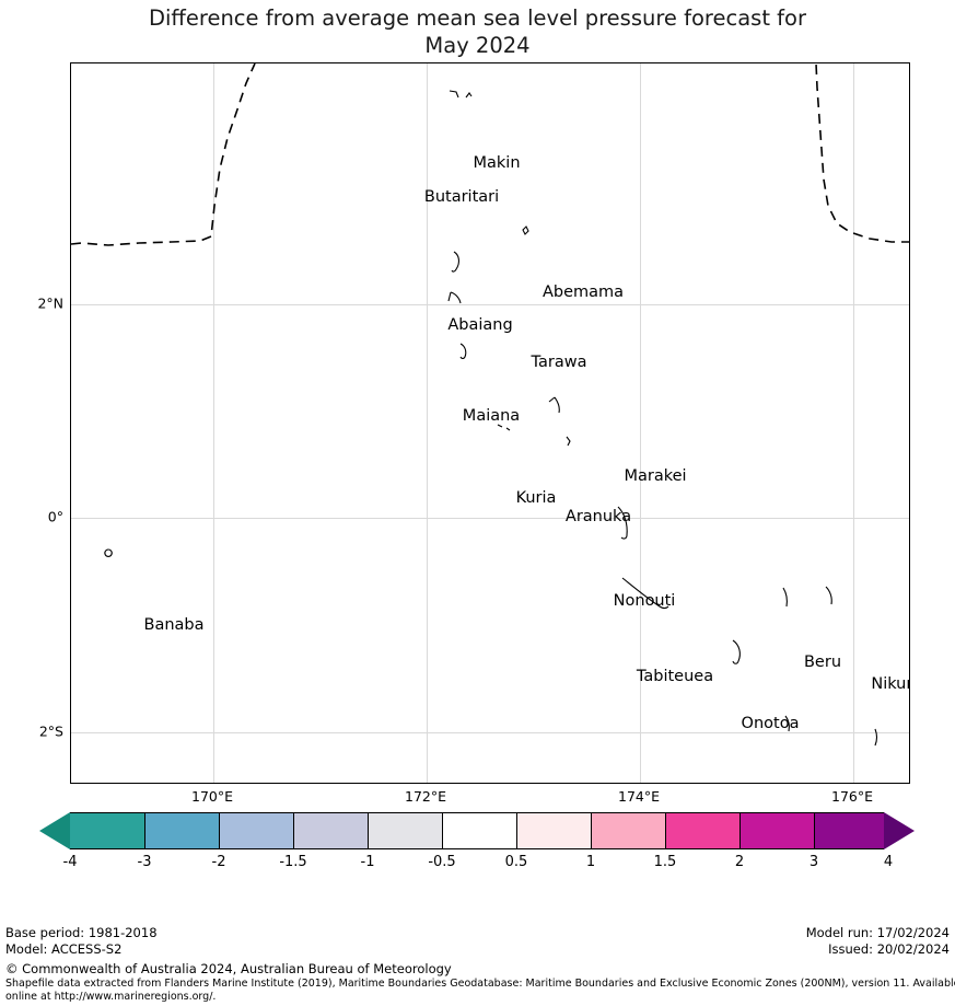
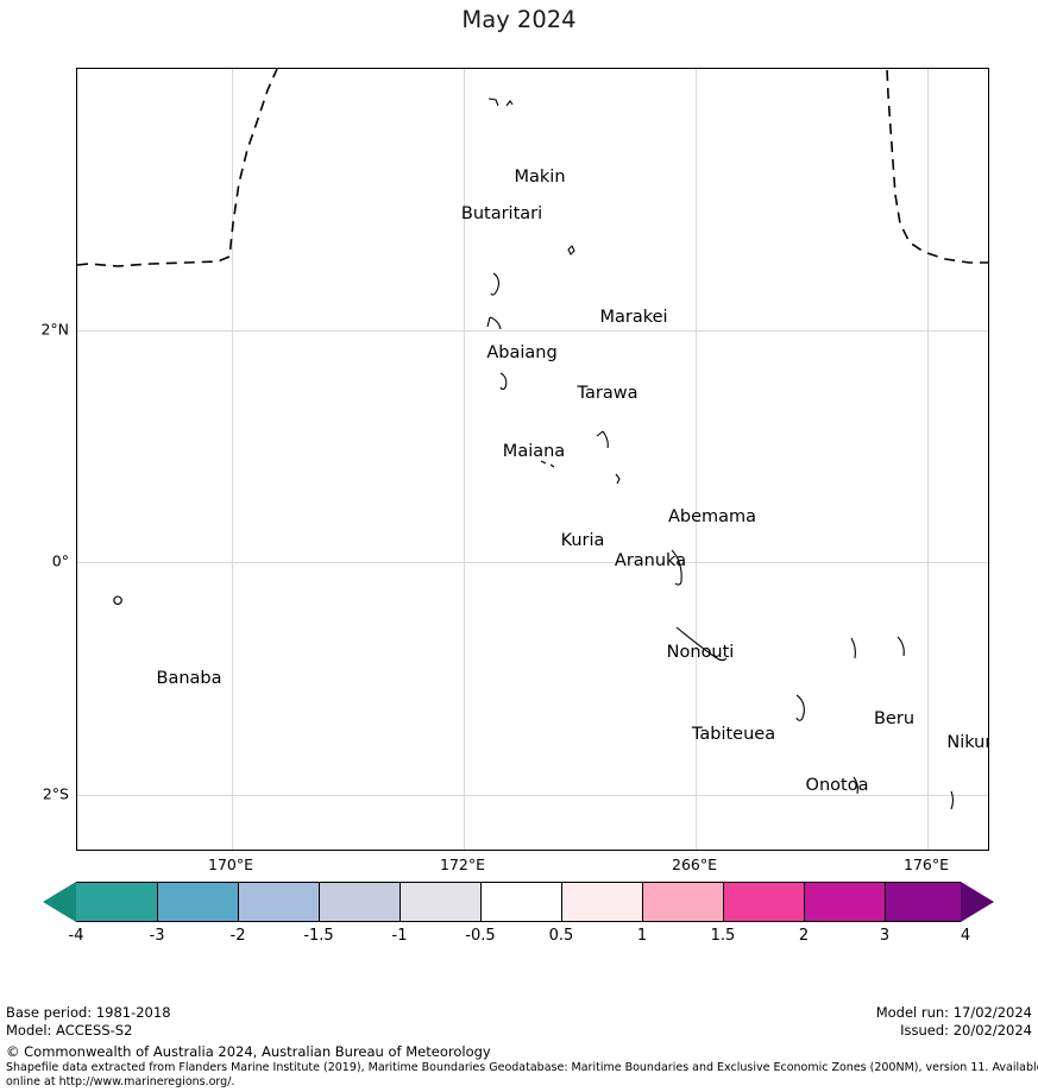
- Difference from average mean sea level pressure forecast for
  May 2024
  Makin
  Butaritari
- Abemama
+ Marakei
  Abaiang
  Tarawa
  Maiana
- Marakei
+ Abemama
  Kuria
  Aranuka
  Nonouti
  Banaba
  Tabiteuea
  Beru
  Onotoa
  170°E
  172°E
- 174°E
+ 266°E
  176°E
  2°N
  0°
  2°S
  -4
  -3
  -2
  -1.5
  -1
  -0.5
  0.5
  1
  1.5
  2
  3
  4
  Base period: 1981-2018
  Model: ACCESS-S2
  Model run: 17/02/2024
  Issued: 20/02/2024
  © Commonwealth of Australia 2024, Australian Bureau of Meteorology
  Shapefile data extracted from Flanders Marine Institute (2019), Maritime Boundaries Geodatabase: Maritime Boundaries and Exclusive Economic Zones (200NM), version 11. Availabl
  online at http://www.marineregions.org/.
